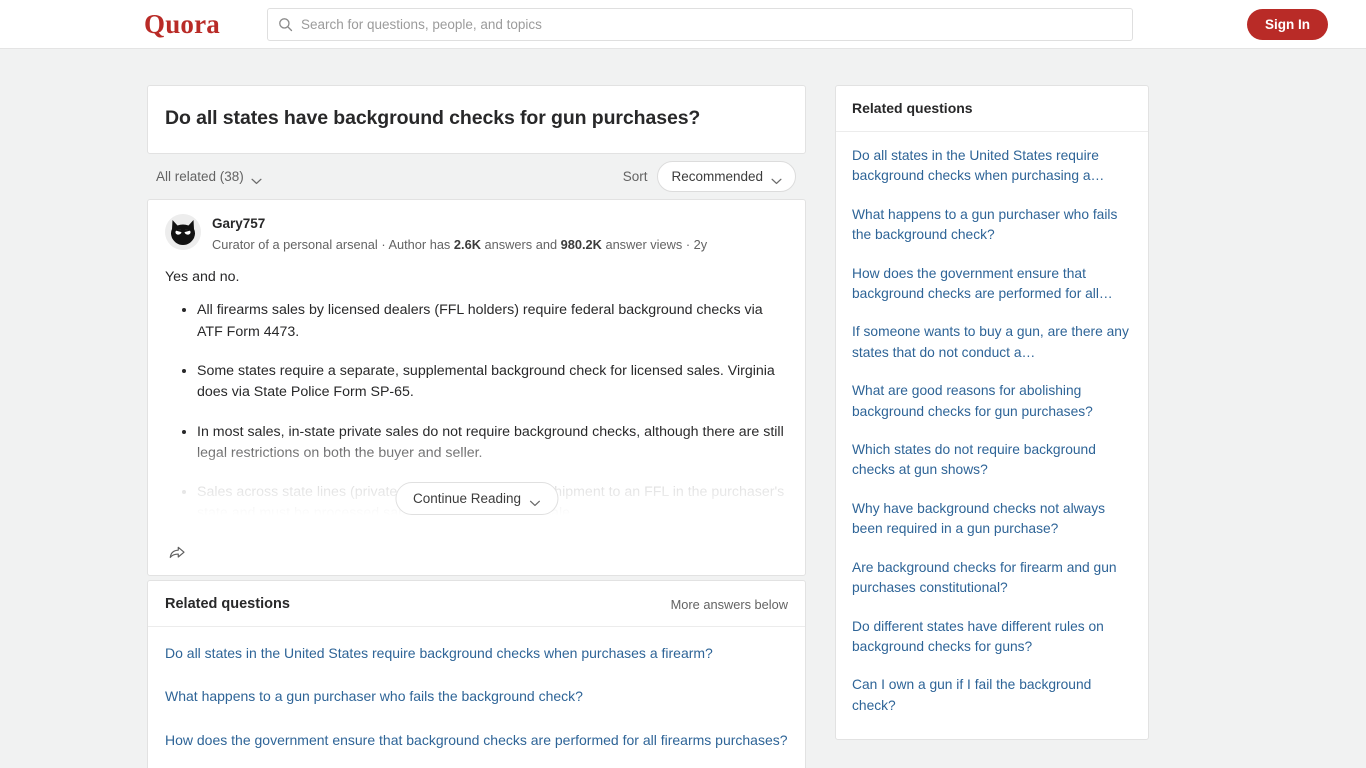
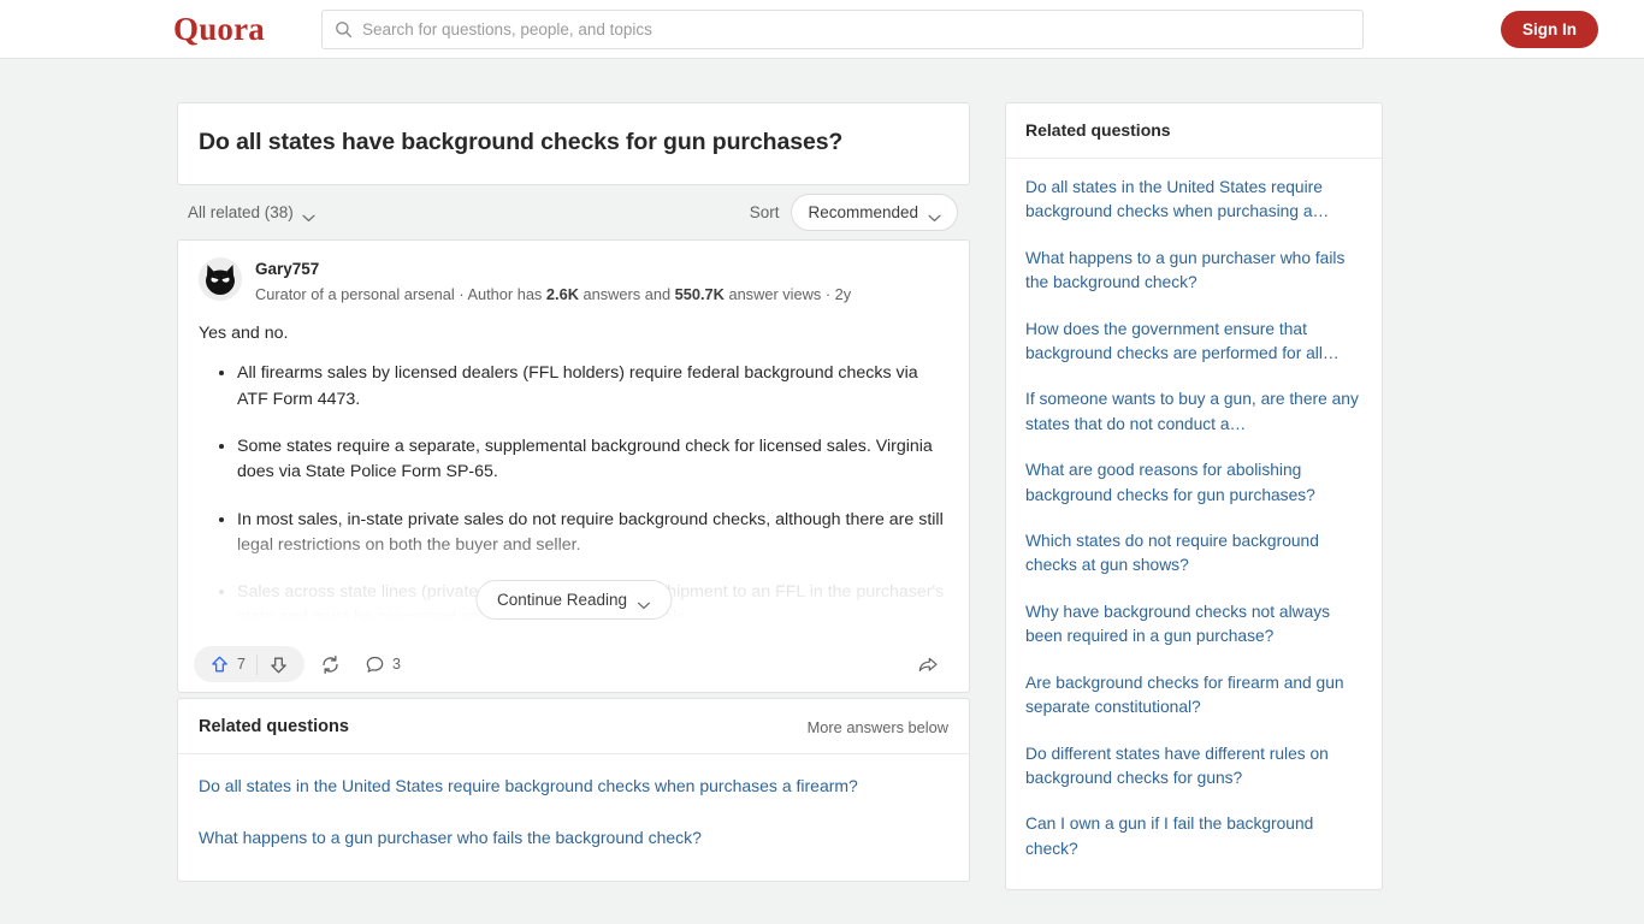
  Quora
  Search for questions, people, and topics
  Sign In
  Do all states have background checks for gun purchases?
  All related (38)
  Sort
  Recommended
  Gary757
- Curator of a personal arsenal · Author has 2.6K answers and 980.2K answer views · 2y
+ Curator of a personal arsenal · Author has 2.6K answers and 550.7K answer views · 2y
  Yes and no.
  All firearms sales by licensed dealers (FFL holders) require federal background checks via ATF Form 4473.
  Some states require a separate, supplemental background check for licensed sales. Virginia does via State Police Form SP-65.
  Continue Reading
+ 7
+ 3
  Related questions
  More answers below
  Do all states in the United States require background checks when purchases a firearm?
  What happens to a gun purchaser who fails the background check?
- How does the government ensure that background checks are performed for all firearms purchases?
  Related questions
  Do all states in the United States require background checks when purchasing a…
  What happens to a gun purchaser who fails the background check?
  How does the government ensure that background checks are performed for all…
  If someone wants to buy a gun, are there any states that do not conduct a…
  What are good reasons for abolishing background checks for gun purchases?
  Which states do not require background checks at gun shows?
  Why have background checks not always been required in a gun purchase?
- Are background checks for firearm and gun purchases constitutional?
+ Are background checks for firearm and gun separate constitutional?
  Do different states have different rules on background checks for guns?
  Can I own a gun if I fail the background check?
